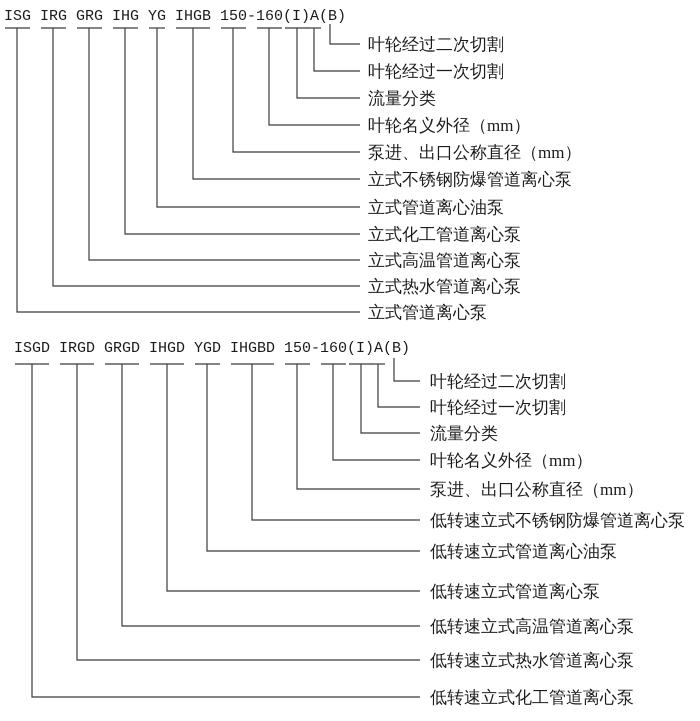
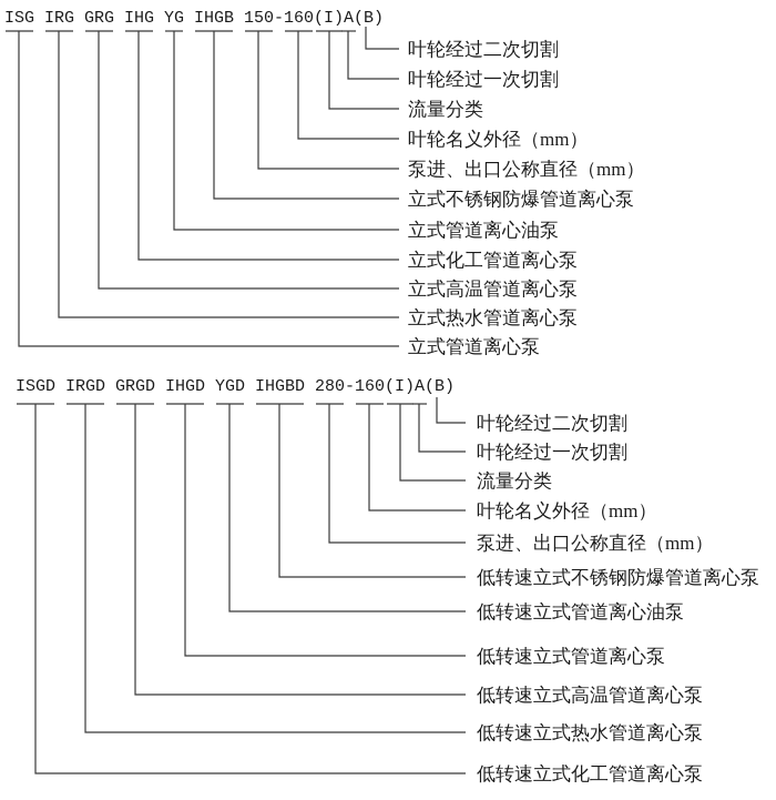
  立式管道离心泵
  立式热水管道离心泵
  立式高温管道离心泵
  立式化工管道离心泵
  立式管道离心油泵
  立式不锈钢防爆管道离心泵
  泵进、出口公称直径（mm）
  叶轮名义外径（mm）
  流量分类
  叶轮经过一次切割
  叶轮经过二次切割
  ISG IRG GRG IHG YG IHGB 150-160(I)A(B)
  低转速立式化工管道离心泵
  低转速立式热水管道离心泵
  低转速立式高温管道离心泵
  低转速立式管道离心泵
  低转速立式管道离心油泵
  低转速立式不锈钢防爆管道离心泵
  泵进、出口公称直径（mm）
  叶轮名义外径（mm）
  流量分类
  叶轮经过一次切割
  叶轮经过二次切割
- ISGD IRGD GRGD IHGD YGD IHGBD 150-160(I)A(B)
+ ISGD IRGD GRGD IHGD YGD IHGBD 280-160(I)A(B)
